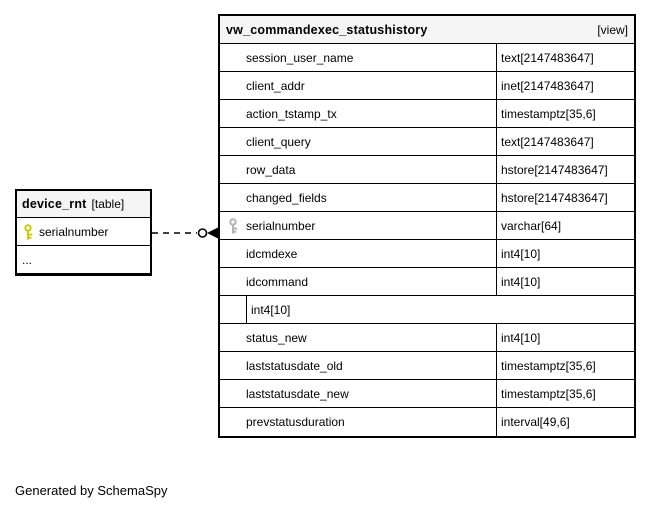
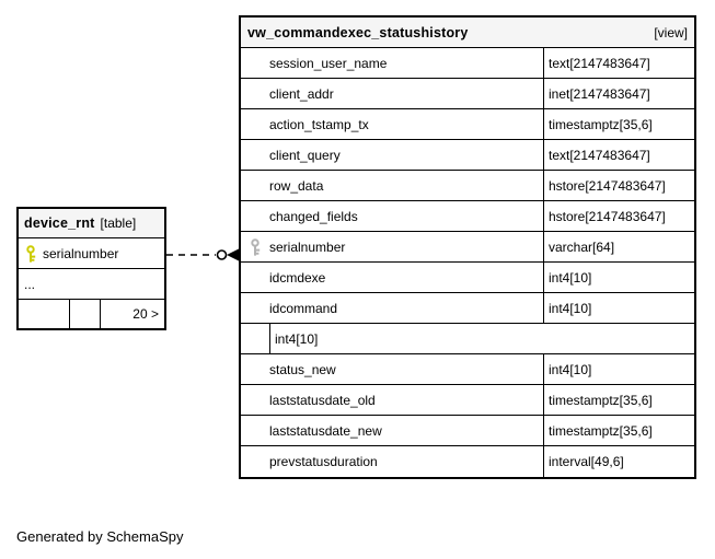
  device_rnt
  [table]
  serialnumber
  ...
+ 20 >
  vw_commandexec_statushistory
  [view]
  session_user_name
  text[2147483647]
  client_addr
  inet[2147483647]
  action_tstamp_tx
  timestamptz[35,6]
  client_query
  text[2147483647]
  row_data
  hstore[2147483647]
  changed_fields
  hstore[2147483647]
  serialnumber
  varchar[64]
  idcmdexe
  int4[10]
  idcommand
  int4[10]
  int4[10]
  status_new
  int4[10]
  laststatusdate_old
  timestamptz[35,6]
  laststatusdate_new
  timestamptz[35,6]
  prevstatusduration
  interval[49,6]
  Generated by SchemaSpy
